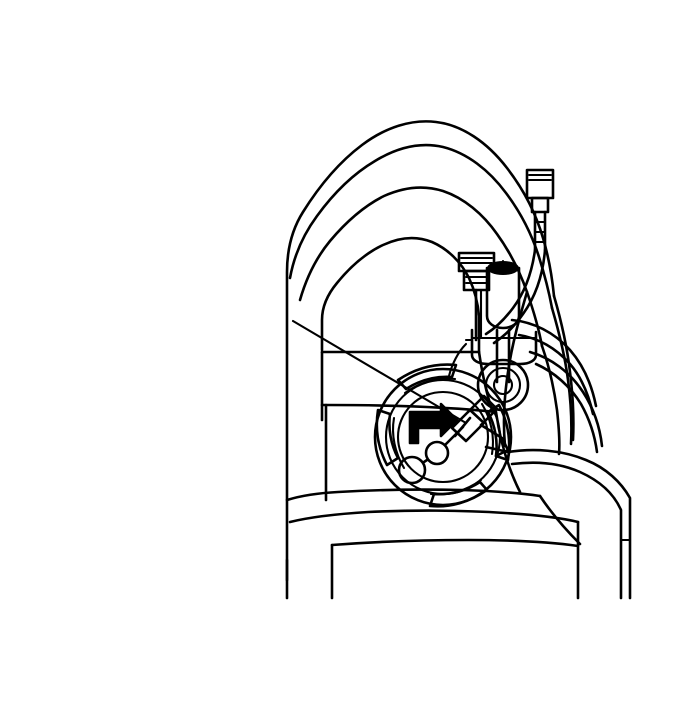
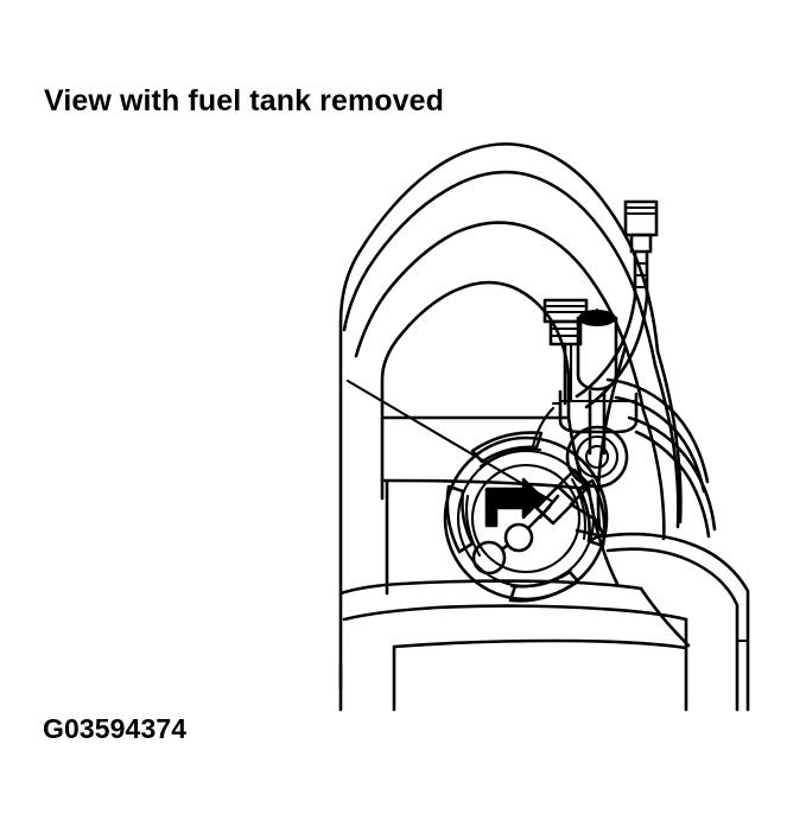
+ View with fuel tank removed
+ G03594374
